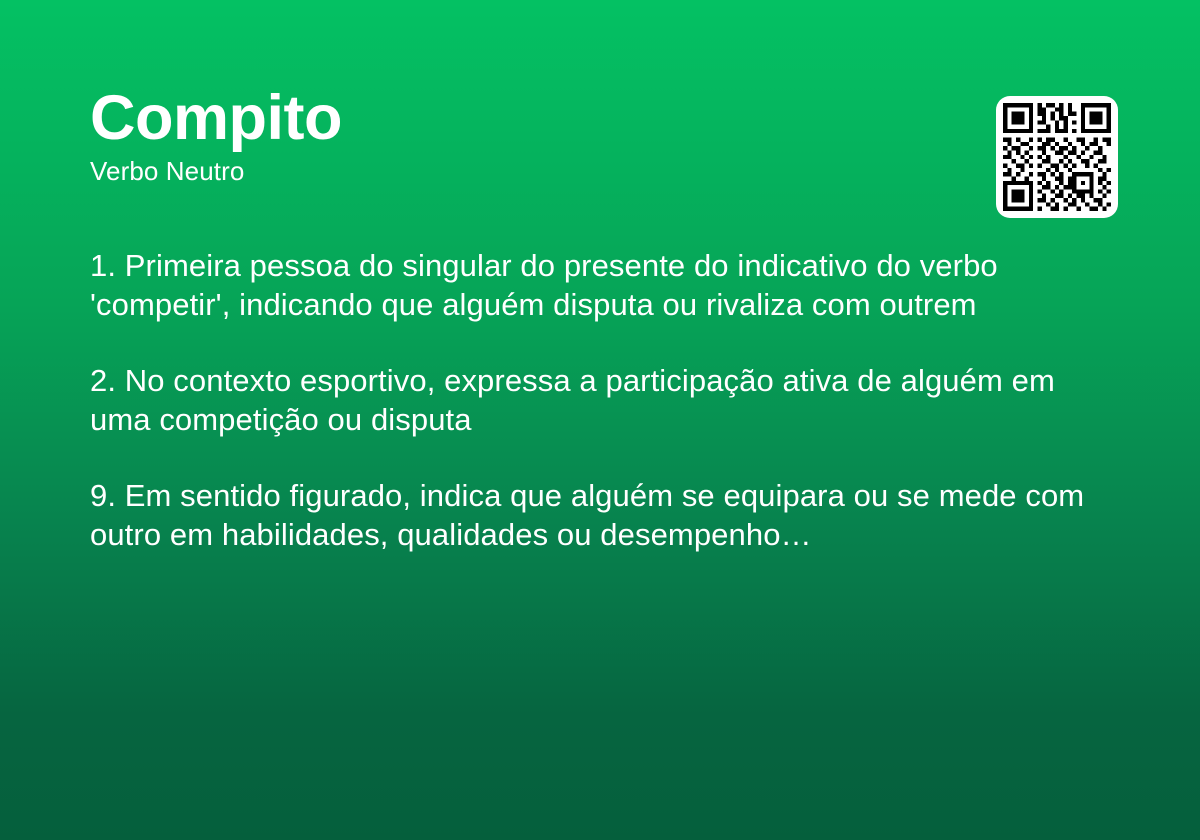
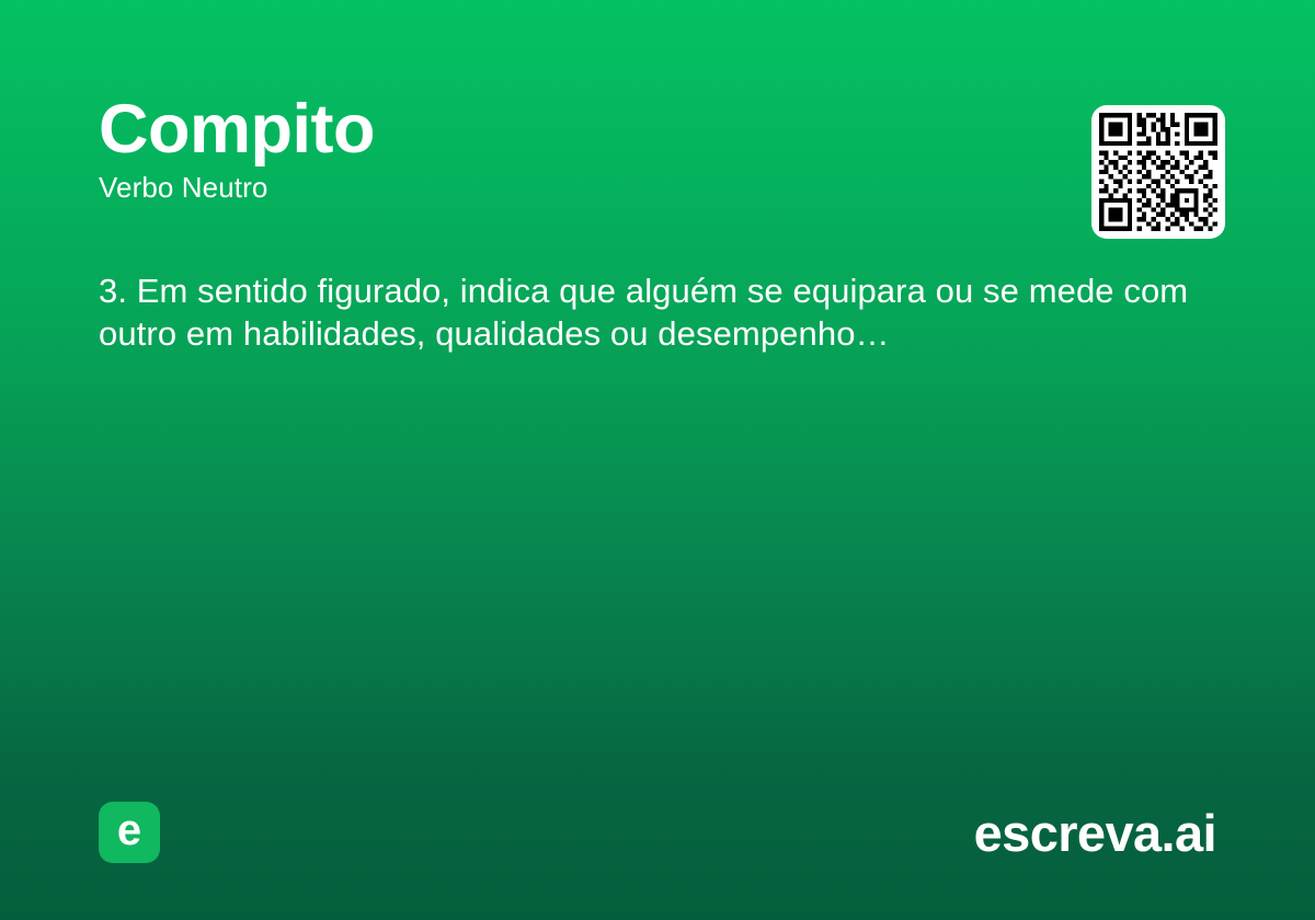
  Compito
  Verbo Neutro
- 1. Primeira pessoa do singular do presente do indicativo do verbo 'competir', indicando que alguém disputa ou rivaliza com outrem
- 2. No contexto esportivo, expressa a participação ativa de alguém em uma competição ou disputa
- 9. Em sentido figurado, indica que alguém se equipara ou se mede com outro em habilidades, qualidades ou desempenho…
+ 3. Em sentido figurado, indica que alguém se equipara ou se mede com outro em habilidades, qualidades ou desempenho…
+ e
+ escreva.ai
